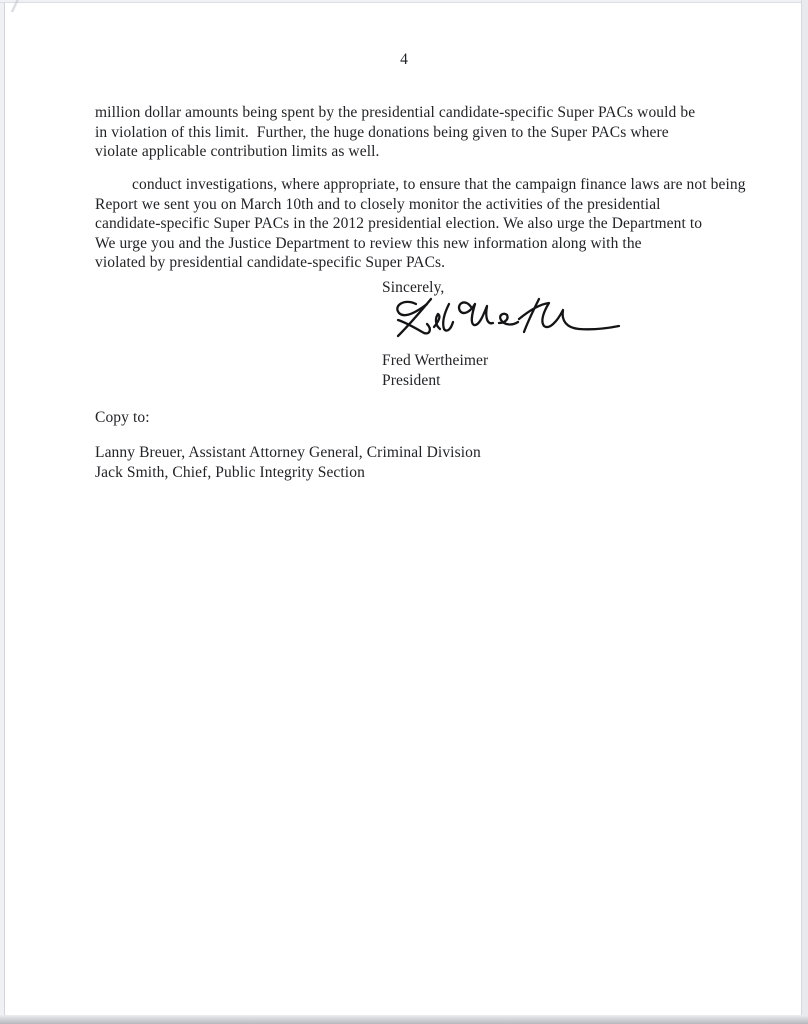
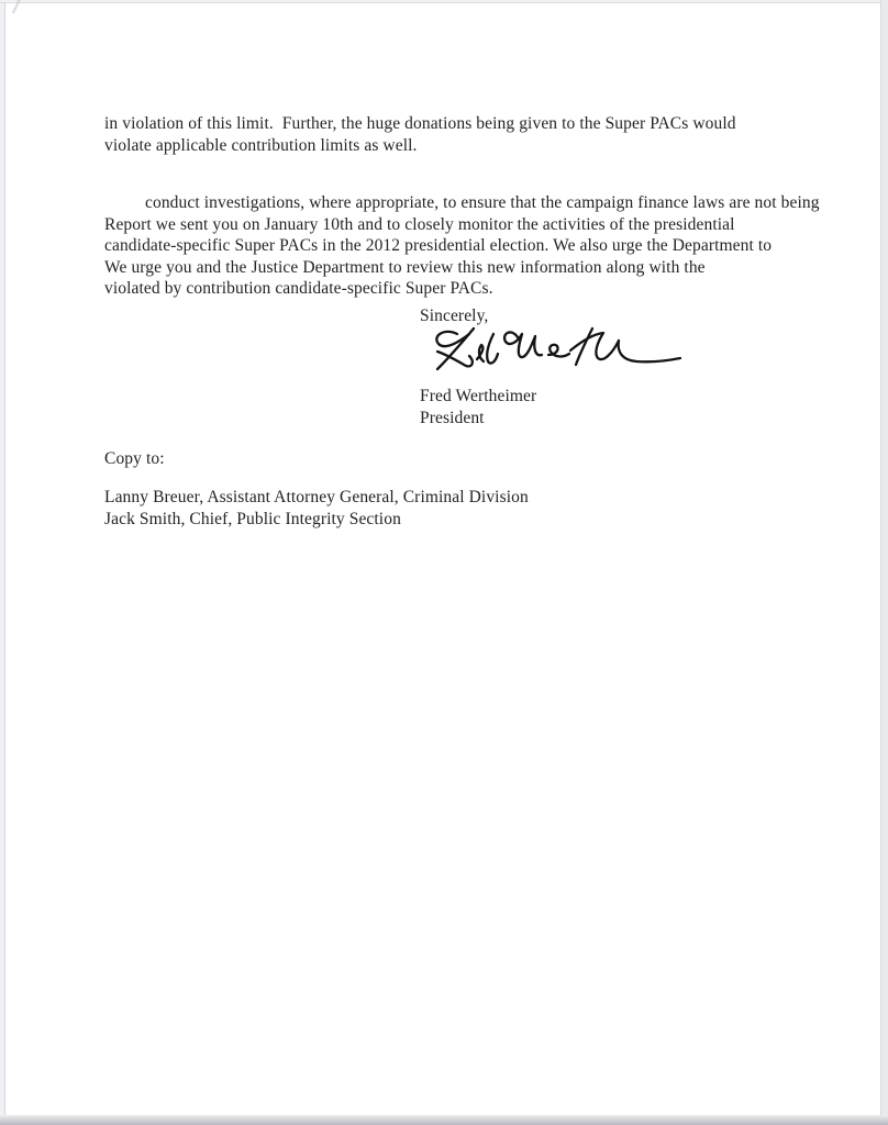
- 4
- million dollar amounts being spent by the presidential candidate-specific Super PACs would be
- in violation of this limit. Further, the huge donations being given to the Super PACs where
+ in violation of this limit. Further, the huge donations being given to the Super PACs would
  violate applicable contribution limits as well.
  conduct investigations, where appropriate, to ensure that the campaign finance laws are not being
- Report we sent you on March 10th and to closely monitor the activities of the presidential
+ Report we sent you on January 10th and to closely monitor the activities of the presidential
  candidate-specific Super PACs in the 2012 presidential election. We also urge the Department to
  We urge you and the Justice Department to review this new information along with the
- violated by presidential candidate-specific Super PACs.
+ violated by contribution candidate-specific Super PACs.
  Sincerely,
  Fred Wertheimer
  President
  Copy to:
  Lanny Breuer, Assistant Attorney General, Criminal Division
  Jack Smith, Chief, Public Integrity Section
